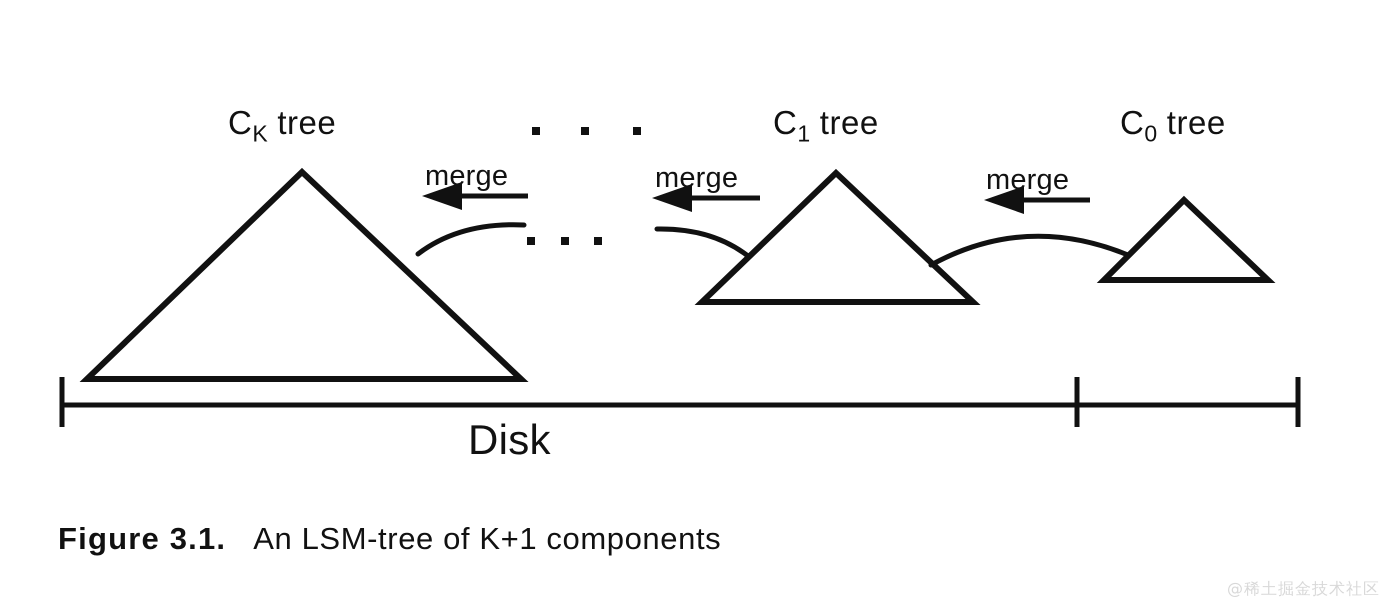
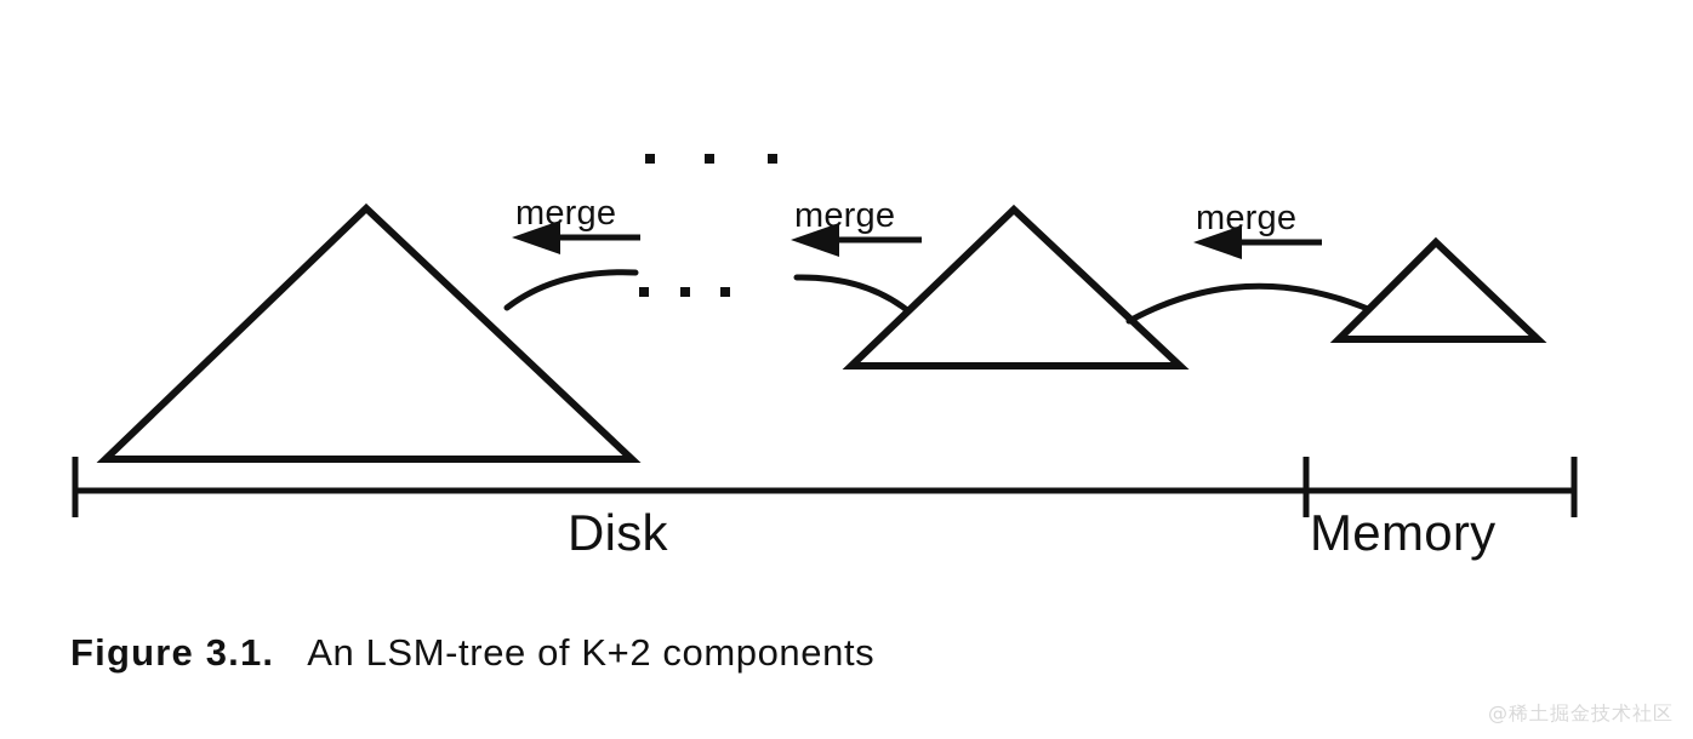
- CK tree
- C1 tree
- C0 tree
  merge
  merge
  merge
  Disk
+ Memory
- Figure 3.1. An LSM-tree of K+1 components
+ Figure 3.1. An LSM-tree of K+2 components
  @稀土掘金技术社区
